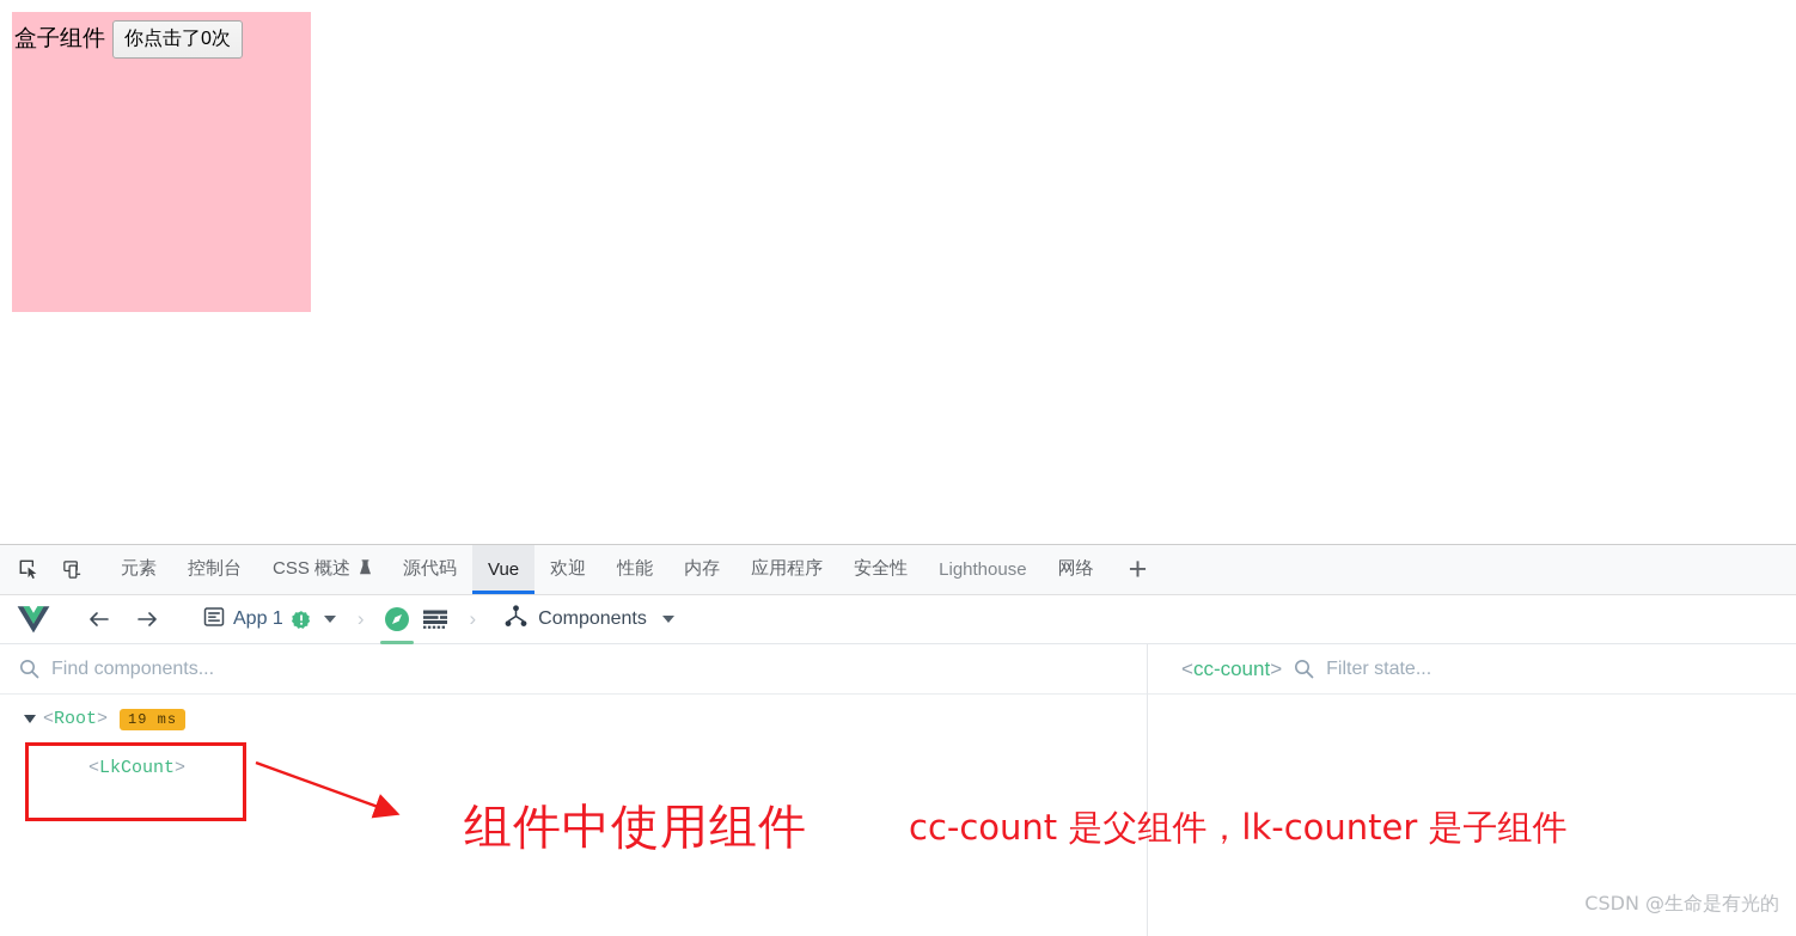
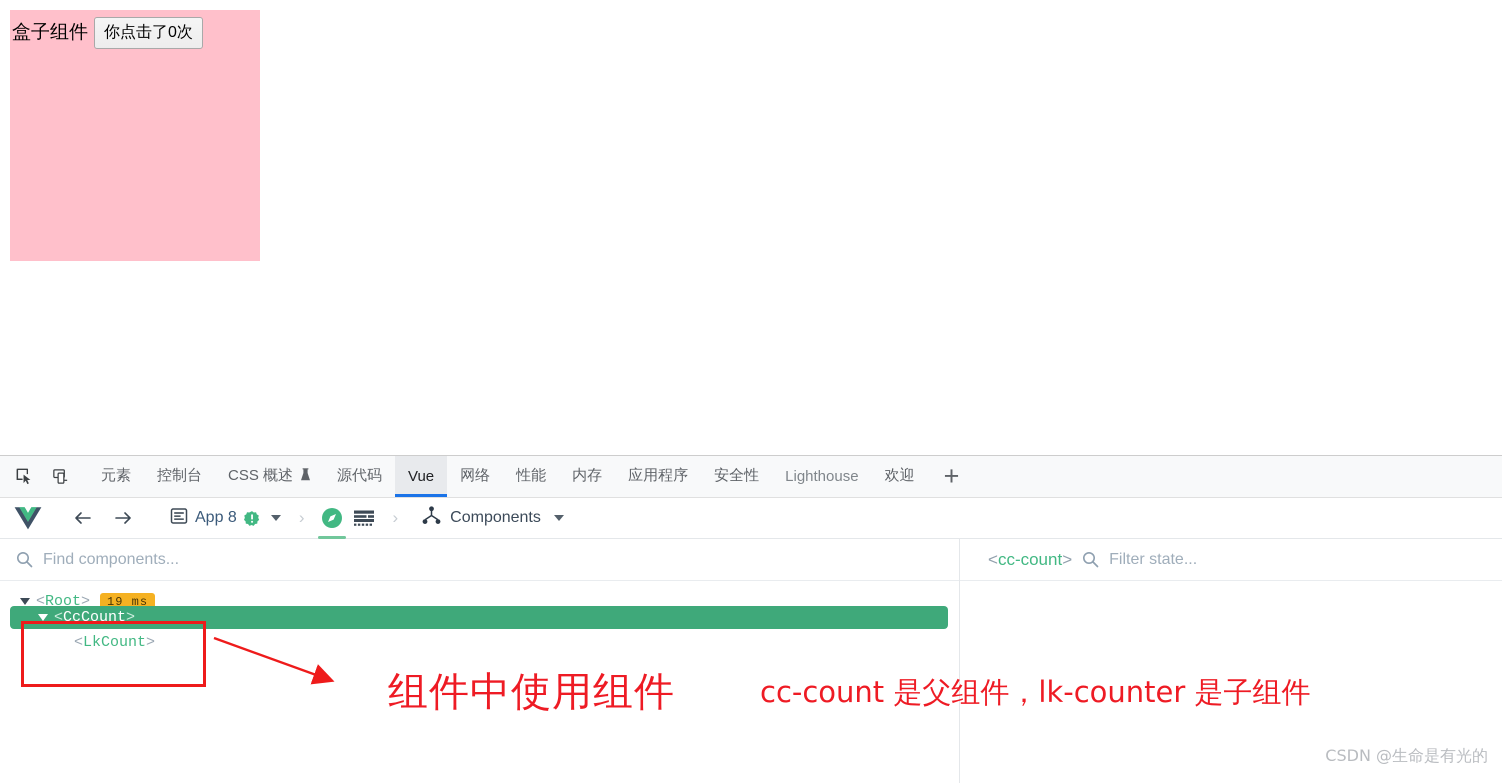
  盒子组件 你点击了0次
  元素
  控制台
  CSS 概述
  源代码
  Vue
- 欢迎
+ 网络
  性能
  内存
  应用程序
  安全性
  Lighthouse
- 网络
+ 欢迎
  +
- App 1
+ App 8
  ›
  ›
  Components
  Find components...
  <Root>
  19 ms
+ <CcCount>
  <LkCount>
  <cc-count>
  Filter state...
  组件中使用组件
  cc-count 是父组件，lk-counter 是子组件
  CSDN @生命是有光的
